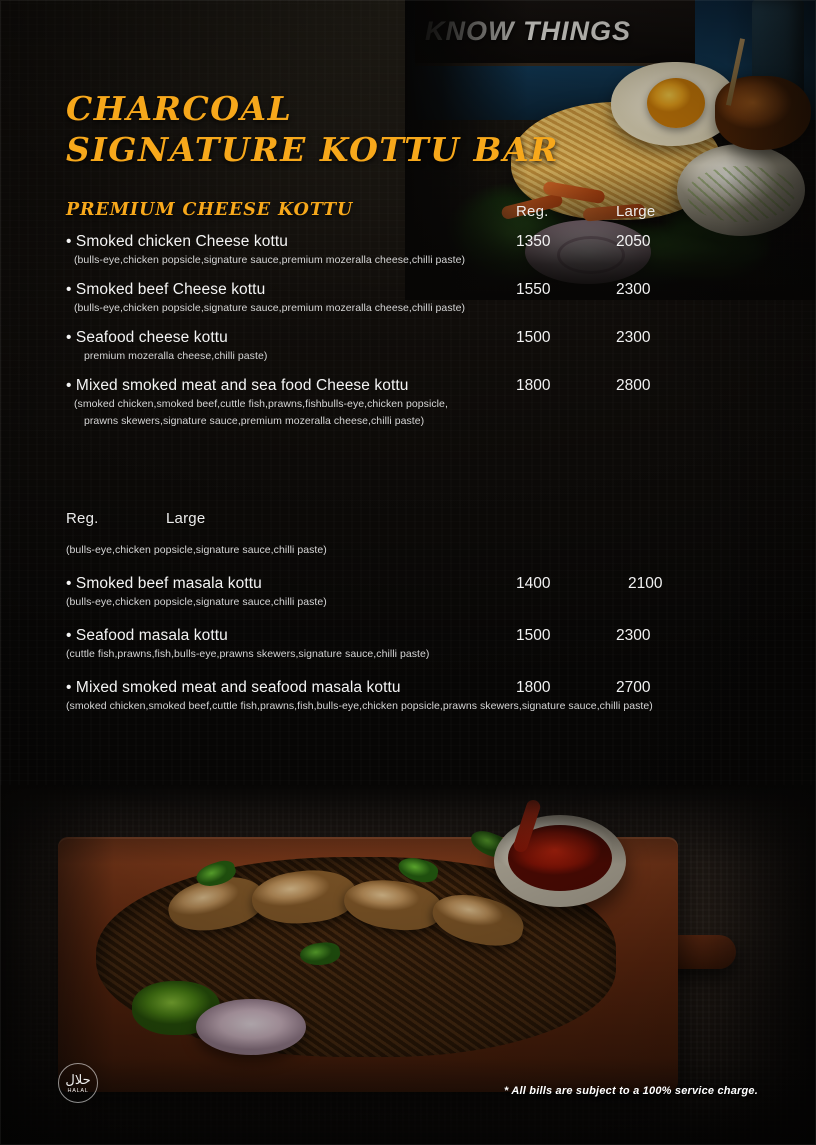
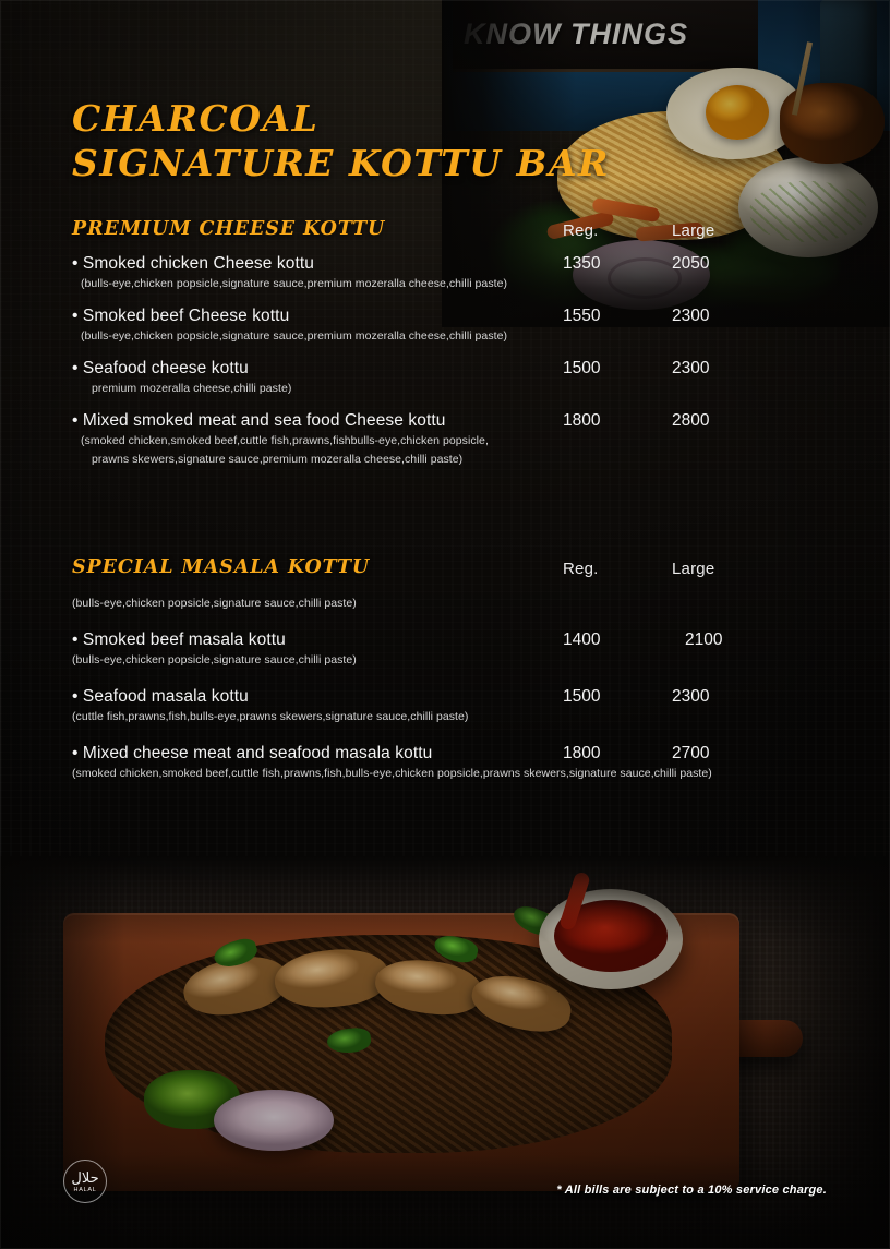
  CHARCOAL
  SIGNATURE KOTTU BAR
  PREMIUM CHEESE KOTTU
  Reg.
  Large
  • Smoked chicken Cheese kottu
  1350
  2050
  (bulls-eye,chicken popsicle,signature sauce,premium mozeralla cheese,chilli paste)
  • Smoked beef Cheese kottu
  1550
  2300
  (bulls-eye,chicken popsicle,signature sauce,premium mozeralla cheese,chilli paste)
  • Seafood cheese kottu
  1500
  2300
  premium mozeralla cheese,chilli paste)
  • Mixed smoked meat and sea food Cheese kottu
  1800
  2800
  (smoked chicken,smoked beef,cuttle fish,prawns,fishbulls-eye,chicken popsicle,
  prawns skewers,signature sauce,premium mozeralla cheese,chilli paste)
+ SPECIAL MASALA KOTTU
  Reg.
  Large
  (bulls-eye,chicken popsicle,signature sauce,chilli paste)
  • Smoked beef masala kottu
  1400
  2100
  (bulls-eye,chicken popsicle,signature sauce,chilli paste)
  • Seafood masala kottu
  1500
  2300
  (cuttle fish,prawns,fish,bulls-eye,prawns skewers,signature sauce,chilli paste)
- • Mixed smoked meat and seafood masala kottu
+ • Mixed cheese meat and seafood masala kottu
  1800
  2700
  (smoked chicken,smoked beef,cuttle fish,prawns,fish,bulls-eye,chicken popsicle,prawns skewers,signature sauce,chilli paste)
  حلال
- * All bills are subject to a 100% service charge.
+ * All bills are subject to a 10% service charge.
